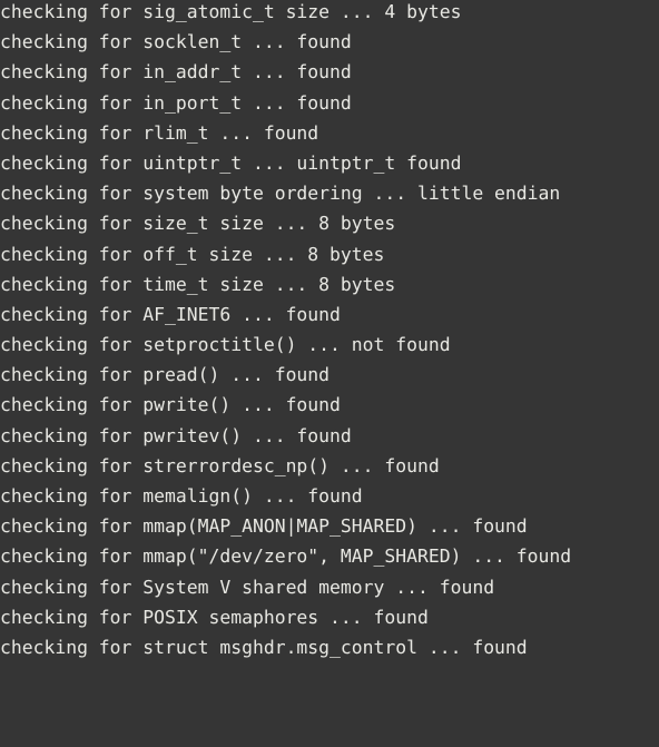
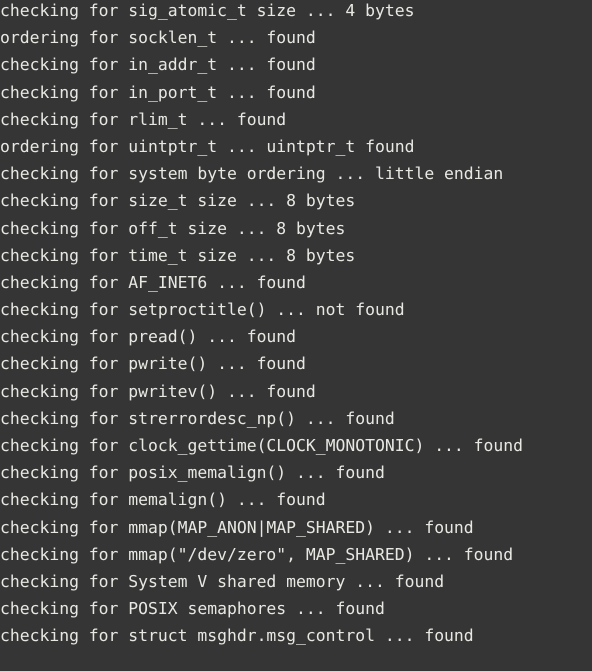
  checking for sig_atomic_t size ... 4 bytes
- checking for socklen_t ... found
+ ordering for socklen_t ... found
  checking for in_addr_t ... found
  checking for in_port_t ... found
  checking for rlim_t ... found
- checking for uintptr_t ... uintptr_t found
+ ordering for uintptr_t ... uintptr_t found
  checking for system byte ordering ... little endian
  checking for size_t size ... 8 bytes
  checking for off_t size ... 8 bytes
  checking for time_t size ... 8 bytes
  checking for AF_INET6 ... found
  checking for setproctitle() ... not found
  checking for pread() ... found
  checking for pwrite() ... found
  checking for pwritev() ... found
  checking for strerrordesc_np() ... found
+ checking for clock_gettime(CLOCK_MONOTONIC) ... found
+ checking for posix_memalign() ... found
  checking for memalign() ... found
  checking for mmap(MAP_ANON|MAP_SHARED) ... found
  checking for mmap("/dev/zero", MAP_SHARED) ... found
  checking for System V shared memory ... found
  checking for POSIX semaphores ... found
  checking for struct msghdr.msg_control ... found
